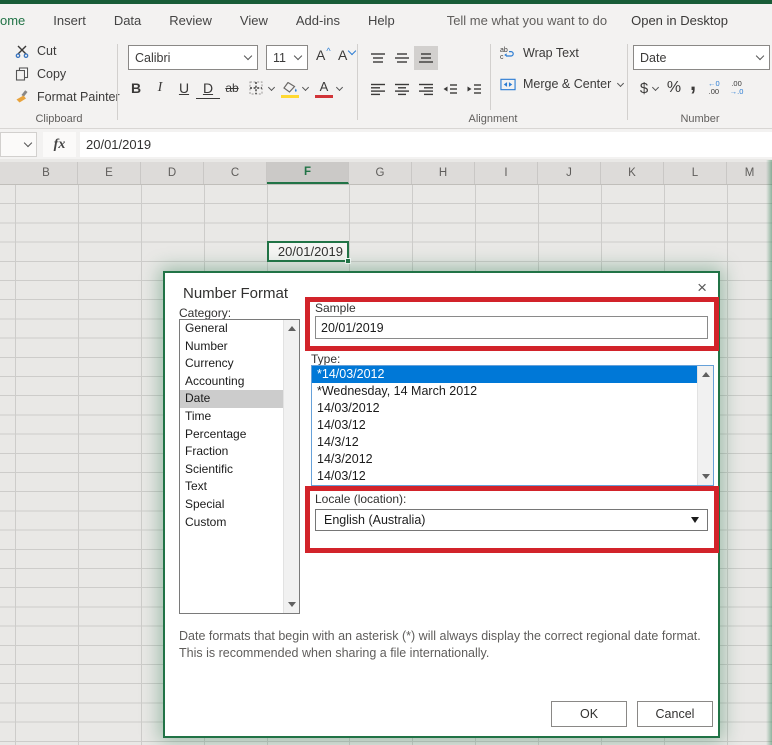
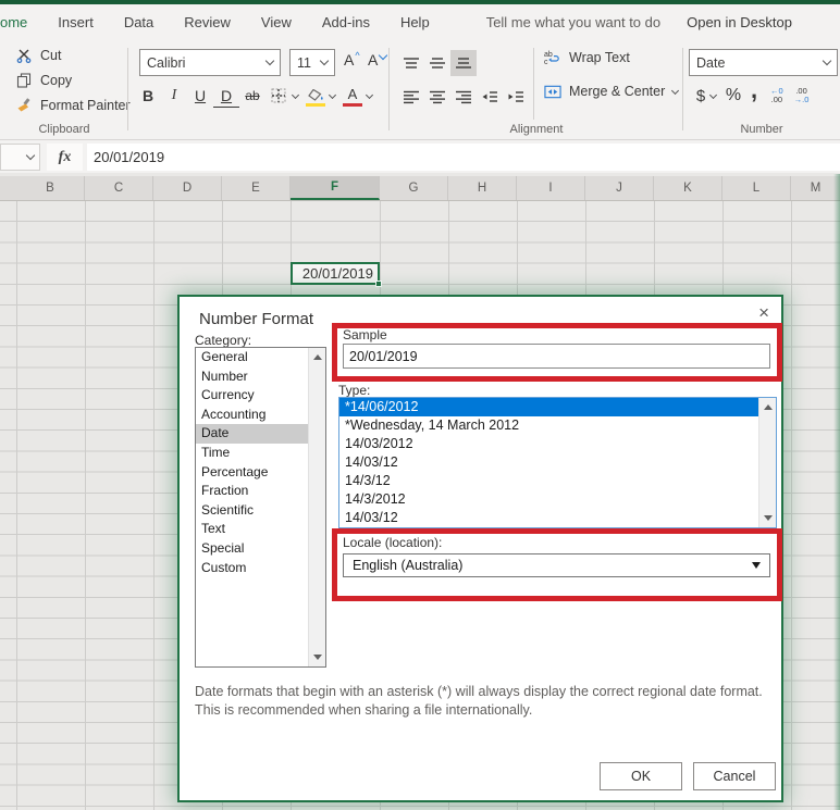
  ome
  Insert
  Data
  Review
  View
  Add-ins
  Help
  Tell me what you want to do
  Open in Desktop
  Cut
  Copy
  Format Painte
  Clipboard
  Calibri
  11
  A
  ^
  A
  B
  I
  U
  D
  ab
  A
  Wrap Text
  Merge & Center
  Alignment
  Date
  $
  %
  ,
  ←0
  .00
  .00
  →.0
  Number
  fx
  20/01/2019
  B
- E
+ C
  D
- C
+ E
  F
  G
  H
  I
  J
  K
  L
  M
  20/01/2019
  Number Format
  ×
  Category:
  General
  Number
  Currency
  Accounting
  Date
  Time
  Percentage
  Fraction
  Scientific
  Text
  Special
  Custom
  Sample
  20/01/2019
  Type:
- *14/03/2012
+ *14/06/2012
  *Wednesday, 14 March 2012
  14/03/2012
  14/03/12
  14/3/12
  14/3/2012
  14/03/12
  Locale (location):
  English (Australia)
  Date formats that begin with an asterisk (*) will always display the correct regional date format.
  This is recommended when sharing a file internationally.
  OK
  Cancel
